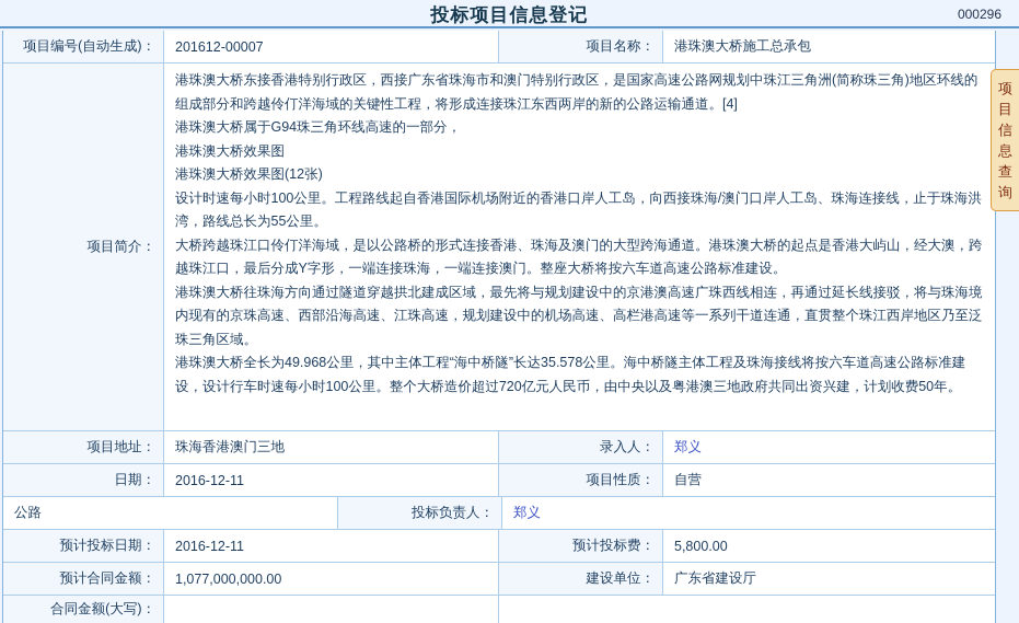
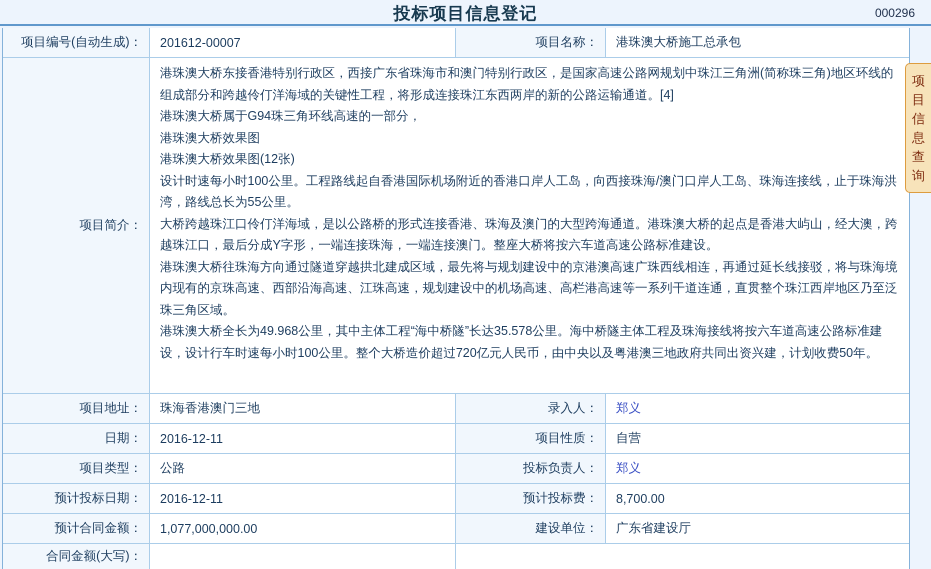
  投标项目信息登记
  000296
  项目编号(自动生成)：
  201612-00007
  项目名称：
  港珠澳大桥施工总承包
  项目简介：
  港珠澳大桥东接香港特别行政区，西接广东省珠海市和澳门特别行政区，是国家高速公路网规划中珠江三角洲(简称珠三角)地区环线的组成部分和跨越伶仃洋海域的关键性工程，将形成连接珠江东西两岸的新的公路运输通道。[4]
  港珠澳大桥属于G94珠三角环线高速的一部分，
  港珠澳大桥效果图
  港珠澳大桥效果图(12张)
  设计时速每小时100公里。工程路线起自香港国际机场附近的香港口岸人工岛，向西接珠海/澳门口岸人工岛、珠海连接线，止于珠海洪湾，路线总长为55公里。
  大桥跨越珠江口伶仃洋海域，是以公路桥的形式连接香港、珠海及澳门的大型跨海通道。港珠澳大桥的起点是香港大屿山，经大澳，跨越珠江口，最后分成Y字形，一端连接珠海，一端连接澳门。整座大桥将按六车道高速公路标准建设。
  港珠澳大桥往珠海方向通过隧道穿越拱北建成区域，最先将与规划建设中的京港澳高速广珠西线相连，再通过延长线接驳，将与珠海境内现有的京珠高速、西部沿海高速、江珠高速，规划建设中的机场高速、高栏港高速等一系列干道连通，直贯整个珠江西岸地区乃至泛珠三角区域。
  港珠澳大桥全长为49.968公里，其中主体工程“海中桥隧”长达35.578公里。海中桥隧主体工程及珠海接线将按六车道高速公路标准建设，设计行车时速每小时100公里。整个大桥造价超过720亿元人民币，由中央以及粤港澳三地政府共同出资兴建，计划收费50年。
  项目地址：
  珠海香港澳门三地
  录入人：
  郑义
  日期：
  2016-12-11
  项目性质：
  自营
+ 项目类型：
  公路
  投标负责人：
  郑义
  预计投标日期：
  2016-12-11
  预计投标费：
- 5,800.00
+ 8,700.00
  预计合同金额：
  1,077,000,000.00
  建设单位：
  广东省建设厅
  合同金额(大写)：
  项目信息查询
